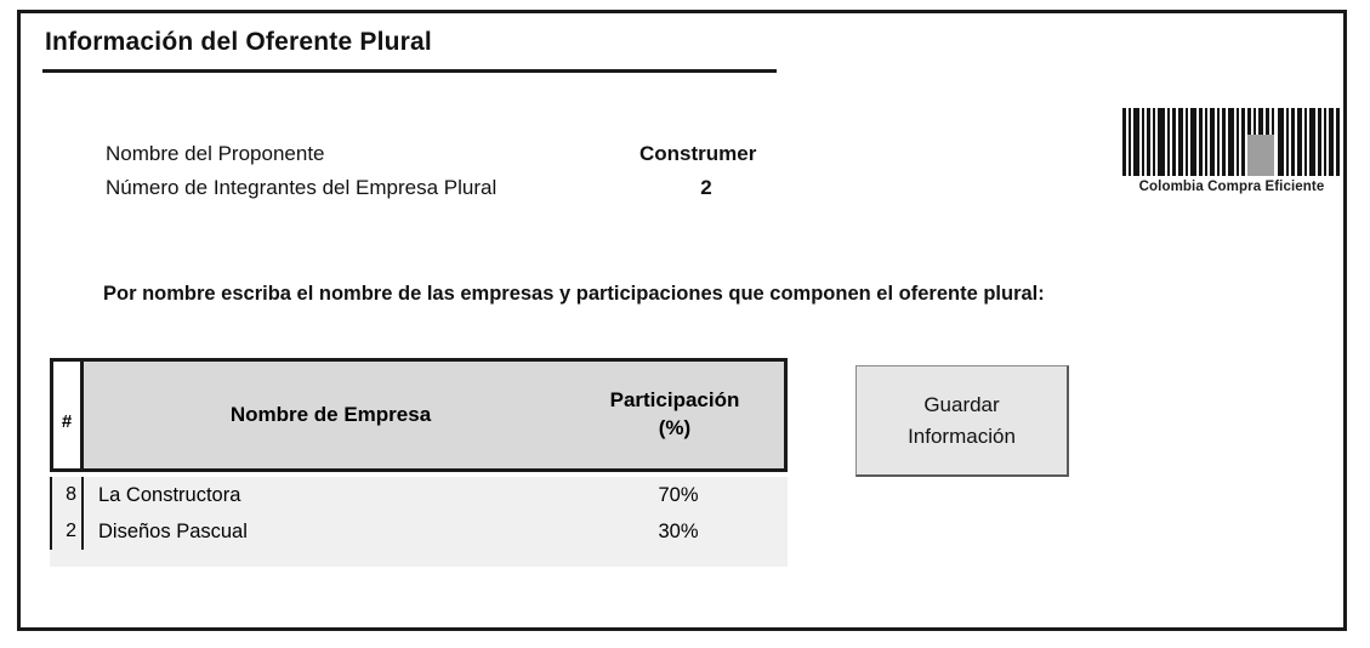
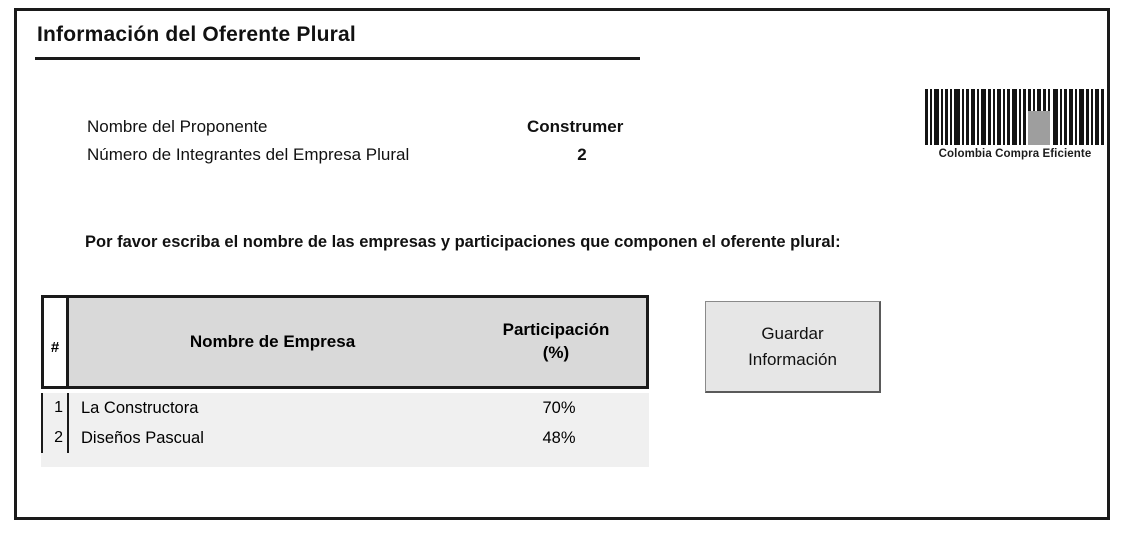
  Información del Oferente Plural
  Nombre del Proponente
  Construmer
  Número de Integrantes del Empresa Plural
  2
- Por nombre escriba el nombre de las empresas y participaciones que componen el oferente plural:
+ Por favor escriba el nombre de las empresas y participaciones que componen el oferente plural:
  #
  Nombre de Empresa
  Participación
  (%)
- 8
+ 1
  La Constructora
  70%
  2
  Diseños Pascual
- 30%
+ 48%
  Guardar
  Información
  Colombia Compra Eficiente
